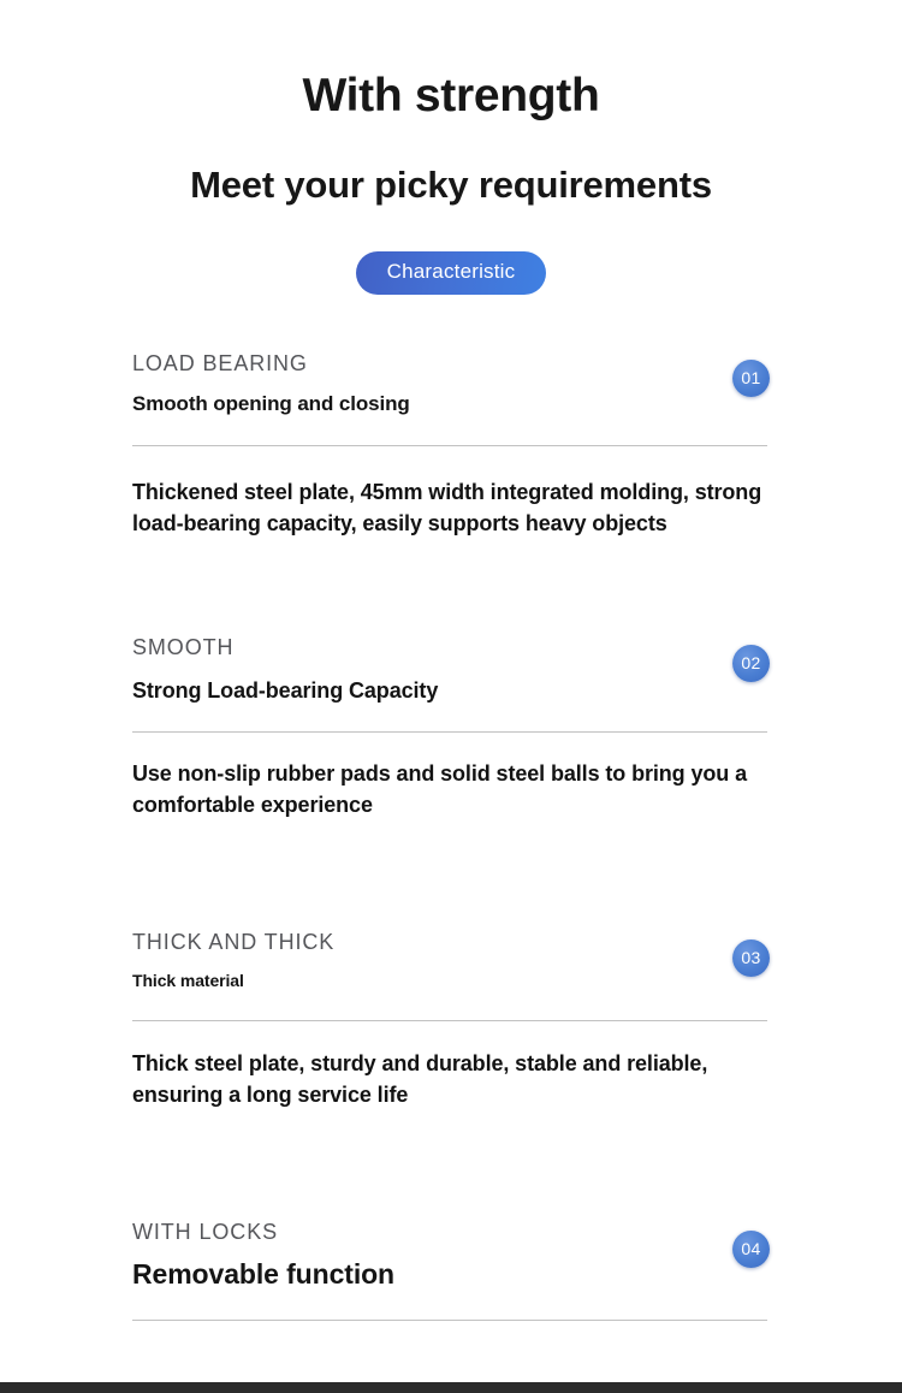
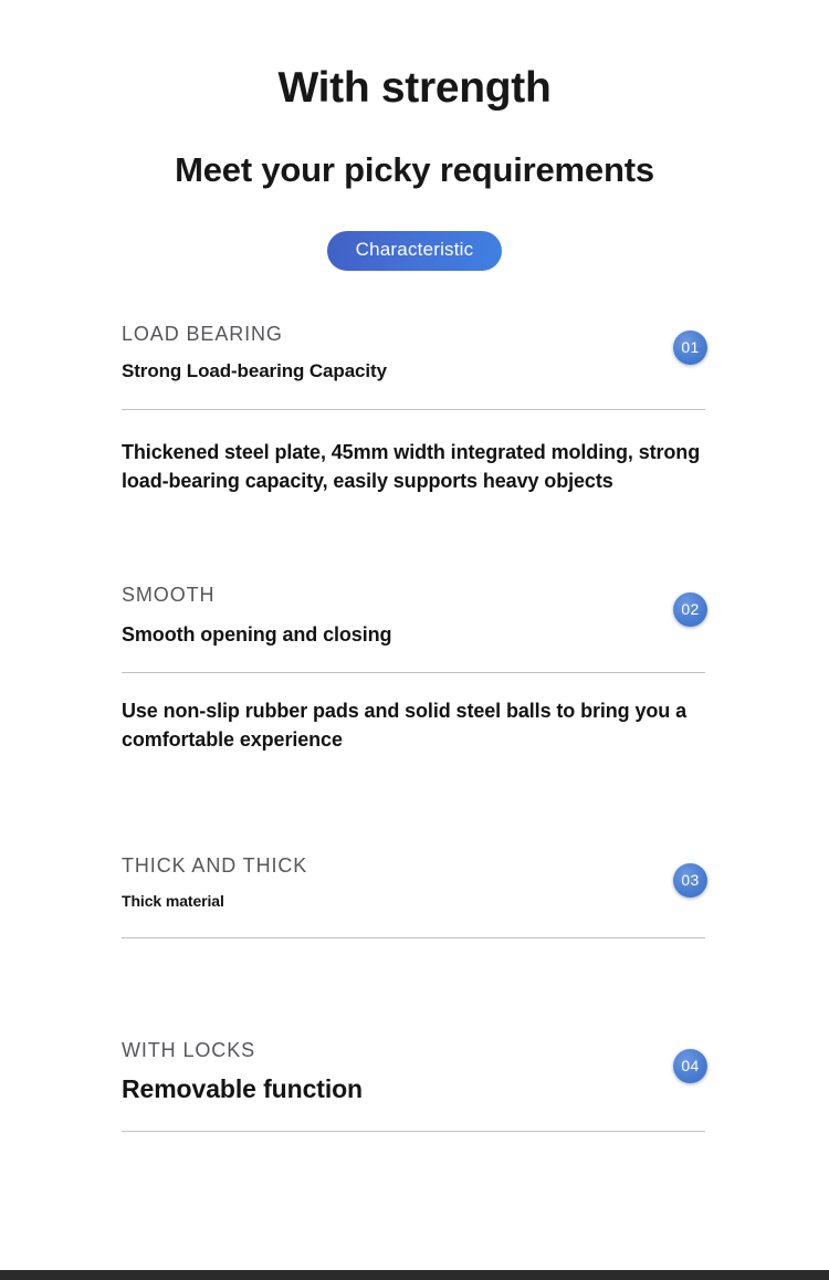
  With strength
  Meet your picky requirements
  Characteristic
  LOAD BEARING
- Smooth opening and closing
+ Strong Load-bearing Capacity
  01
  Thickened steel plate, 45mm width integrated molding, strong load-bearing capacity, easily supports heavy objects
  SMOOTH
- Strong Load-bearing Capacity
+ Smooth opening and closing
  02
  Use non-slip rubber pads and solid steel balls to bring you a comfortable experience
  THICK AND THICK
  Thick material
  03
- Thick steel plate, sturdy and durable, stable and reliable, ensuring a long service life
  WITH LOCKS
  Removable function
  04
